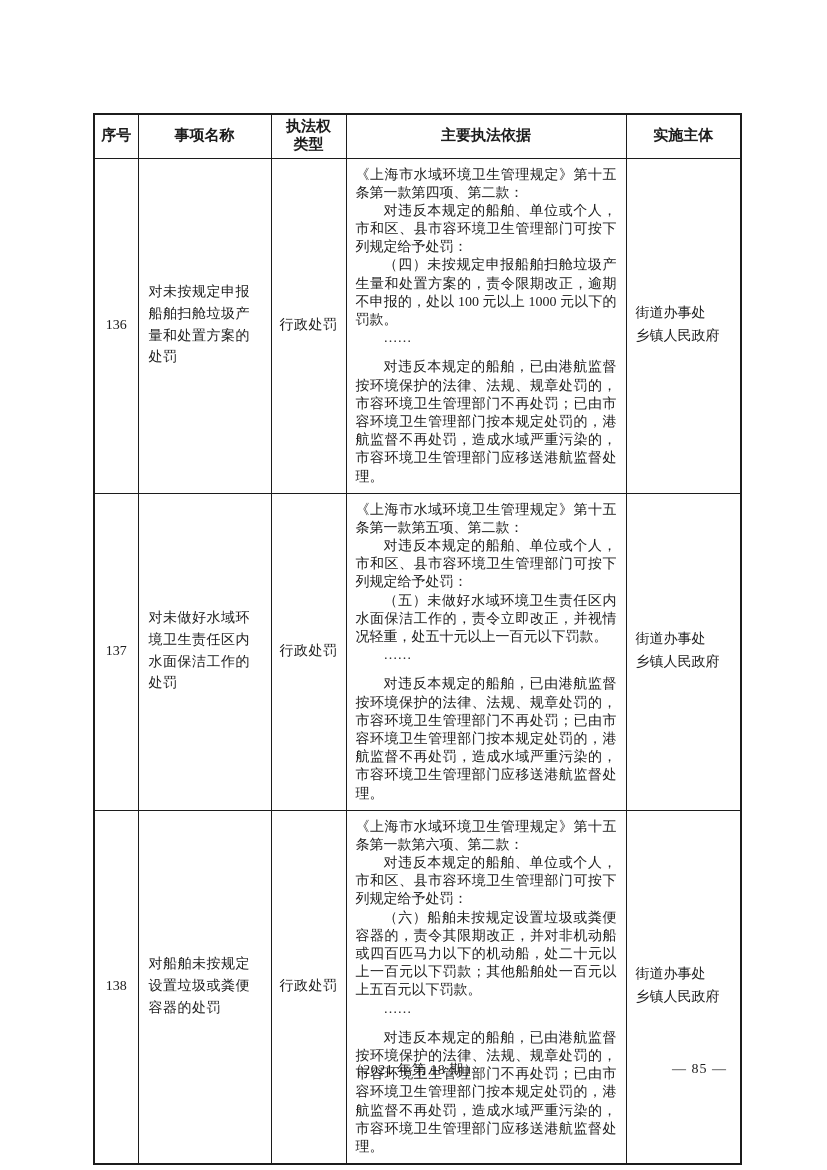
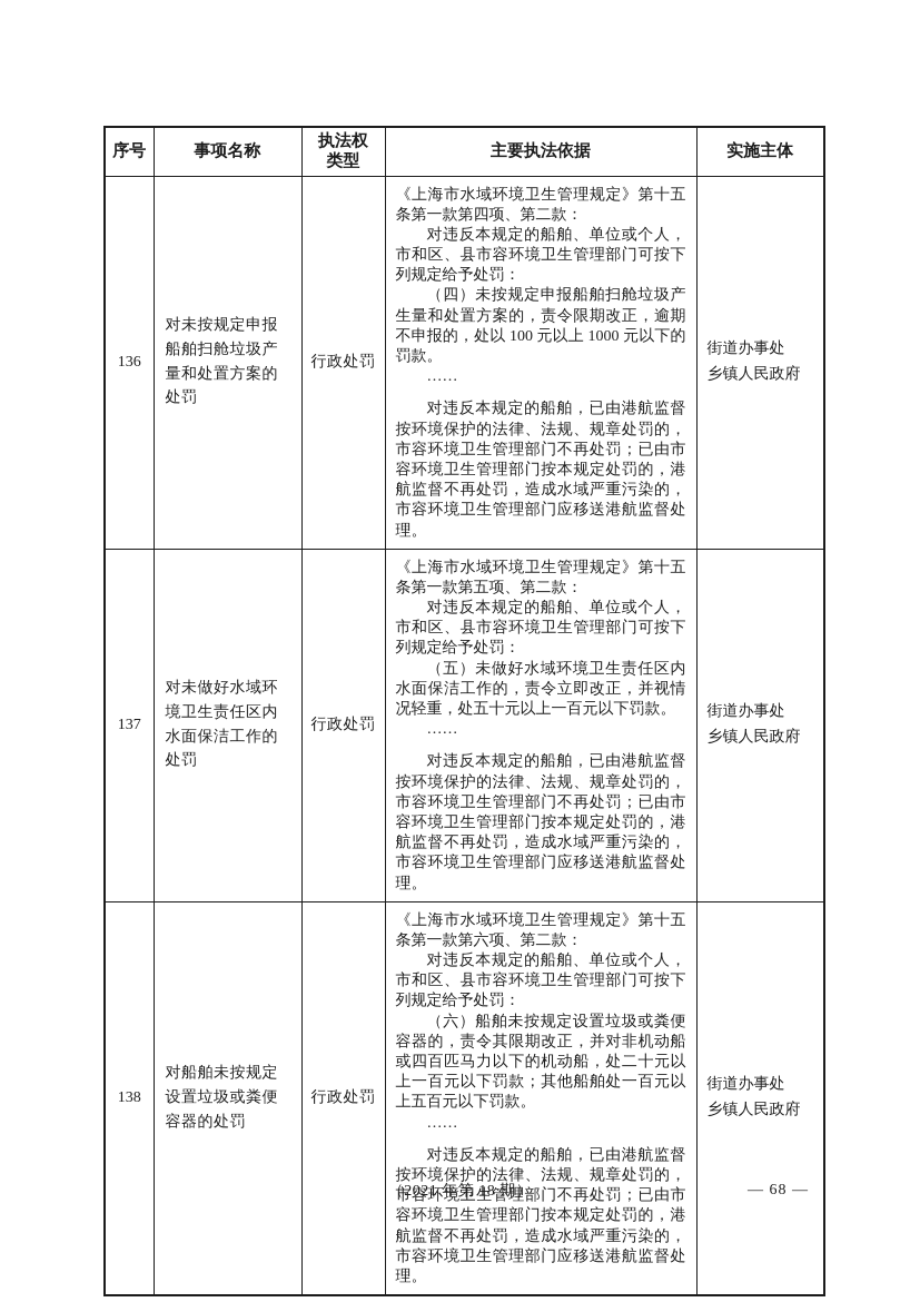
  序号	事项名称	执法权类型	主要执法依据	实施主体
  136	对未按规定申报船舶扫舱垃圾产量和处置方案的处罚	行政处罚	《上海市水域环境卫生管理规定》第十五条第一款第四项、第二款： 对违反本规定的船舶、单位或个人，市和区、县市容环境卫生管理部门可按下列规定给予处罚： （四）未按规定申报船舶扫舱垃圾产生量和处置方案的，责令限期改正，逾期不申报的，处以 100 元以上 1000 元以下的罚款。 …… 对违反本规定的船舶，已由港航监督按环境保护的法律、法规、规章处罚的，市容环境卫生管理部门不再处罚；已由市容环境卫生管理部门按本规定处罚的，港航监督不再处罚，造成水域严重污染的，市容环境卫生管理部门应移送港航监督处理。	街道办事处 乡镇人民政府
  137	对未做好水域环境卫生责任区内水面保洁工作的处罚	行政处罚	《上海市水域环境卫生管理规定》第十五条第一款第五项、第二款： 对违反本规定的船舶、单位或个人，市和区、县市容环境卫生管理部门可按下列规定给予处罚： （五）未做好水域环境卫生责任区内水面保洁工作的，责令立即改正，并视情况轻重，处五十元以上一百元以下罚款。 …… 对违反本规定的船舶，已由港航监督按环境保护的法律、法规、规章处罚的，市容环境卫生管理部门不再处罚；已由市容环境卫生管理部门按本规定处罚的，港航监督不再处罚，造成水域严重污染的，市容环境卫生管理部门应移送港航监督处理。	街道办事处 乡镇人民政府
  138	对船舶未按规定设置垃圾或粪便容器的处罚	行政处罚	《上海市水域环境卫生管理规定》第十五条第一款第六项、第二款： 对违反本规定的船舶、单位或个人，市和区、县市容环境卫生管理部门可按下列规定给予处罚： （六）船舶未按规定设置垃圾或粪便容器的，责令其限期改正，并对非机动船或四百匹马力以下的机动船，处二十元以上一百元以下罚款；其他船舶处一百元以上五百元以下罚款。 …… 对违反本规定的船舶，已由港航监督按环境保护的法律、法规、规章处罚的，市容环境卫生管理部门不再处罚；已由市容环境卫生管理部门按本规定处罚的，港航监督不再处罚，造成水域严重污染的，市容环境卫生管理部门应移送港航监督处理。	街道办事处 乡镇人民政府
  （2021 年第 18 期）
- — 85 —
+ — 68 —
